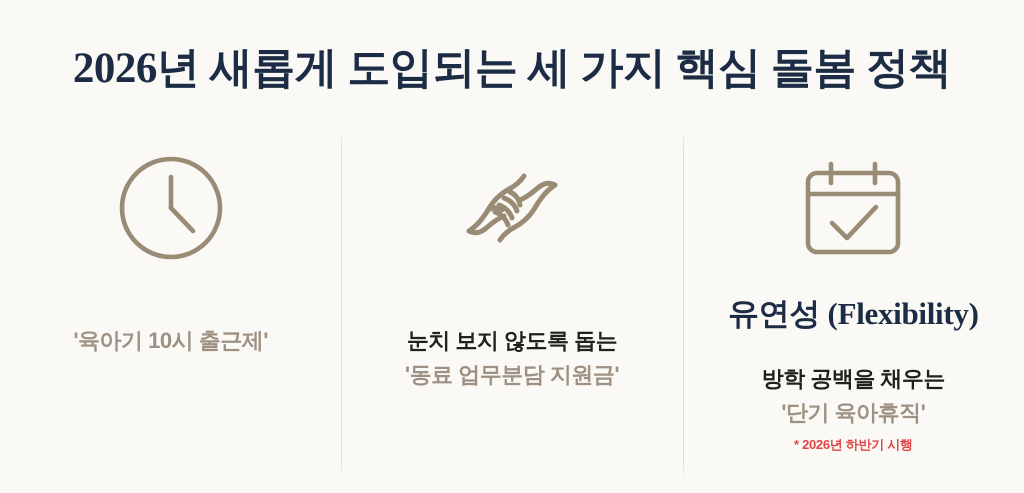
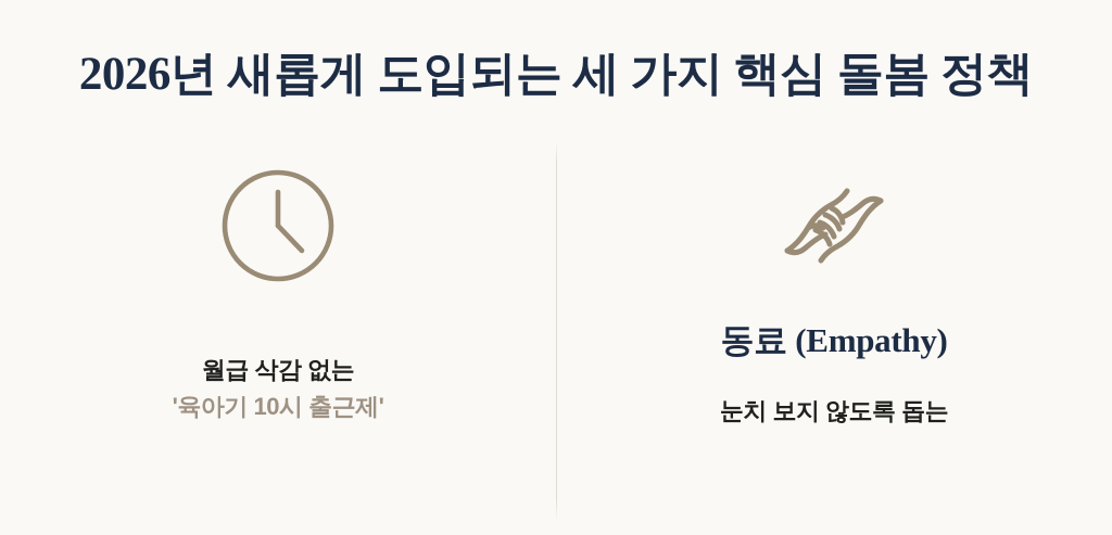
  2026년 새롭게 도입되는 세 가지 핵심 돌봄 정책
+ 월급 삭감 없는
  '육아기 10시 출근제'
+ 동료 (Empathy)
  눈치 보지 않도록 돕는
- '동료 업무분담 지원금'
- 유연성 (Flexibility)
- 방학 공백을 채우는
- '단기 육아휴직'
- * 2026년 하반기 시행
